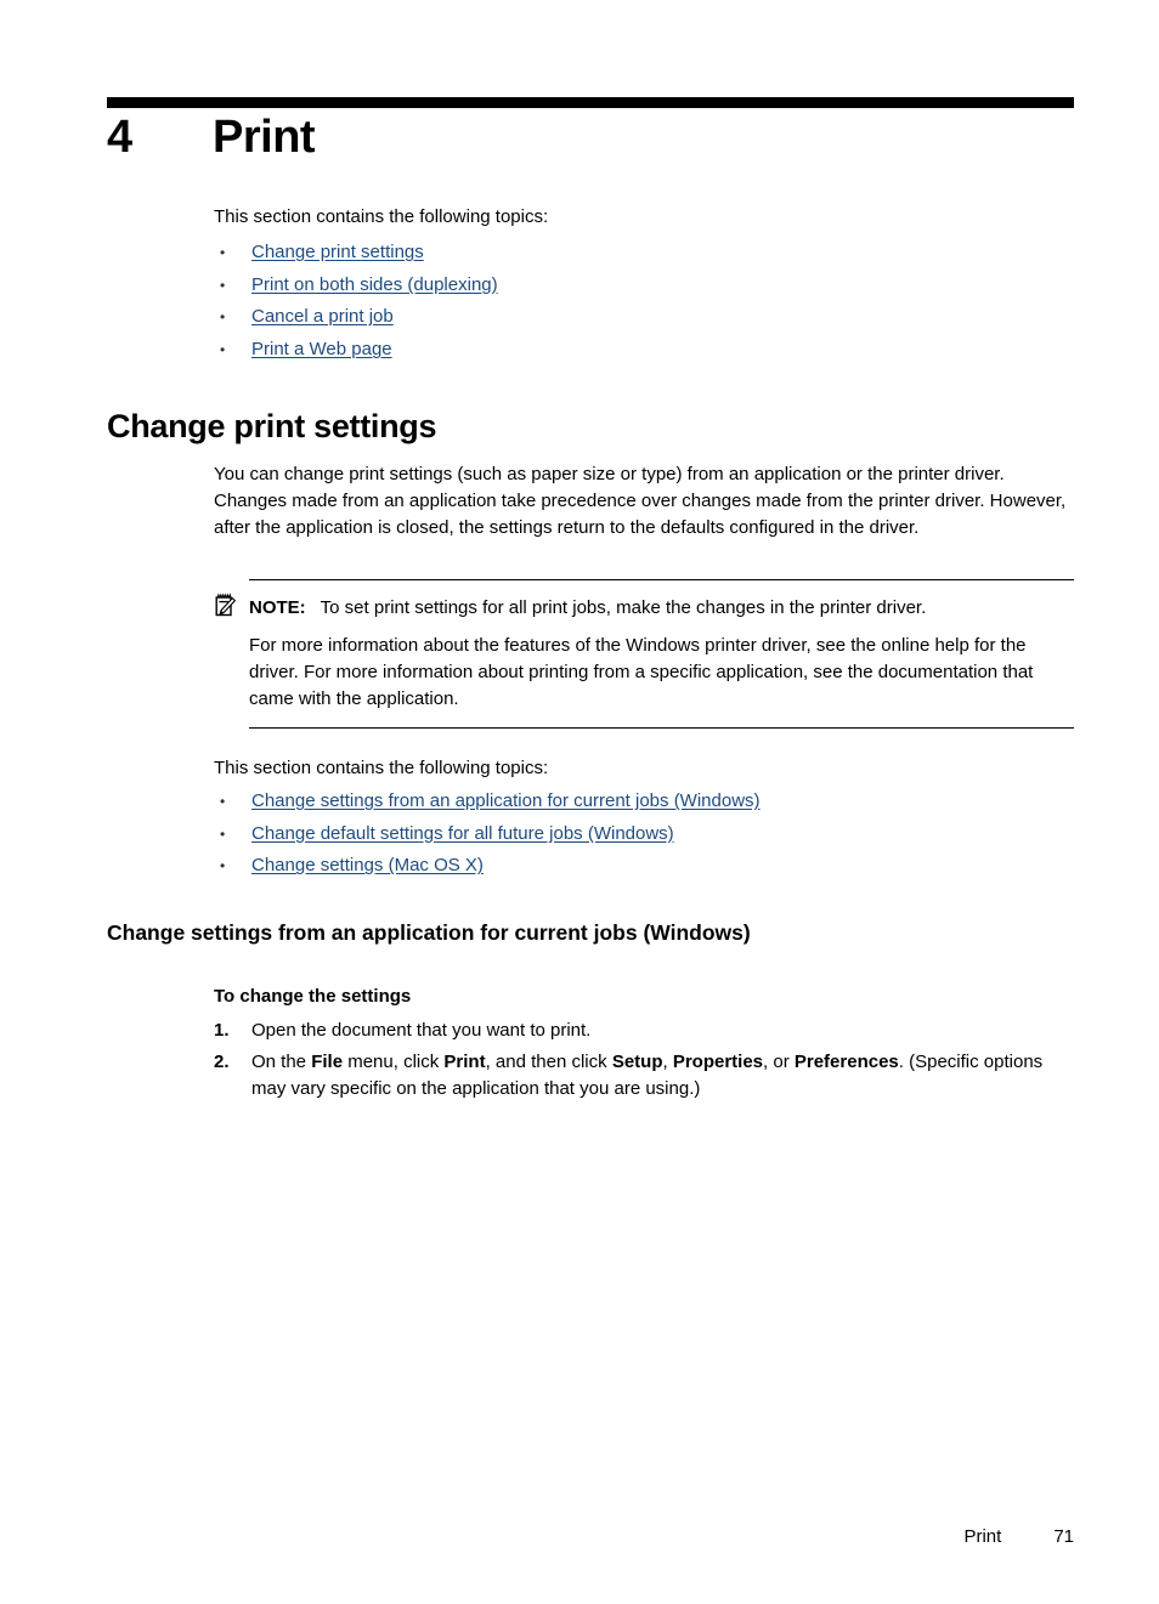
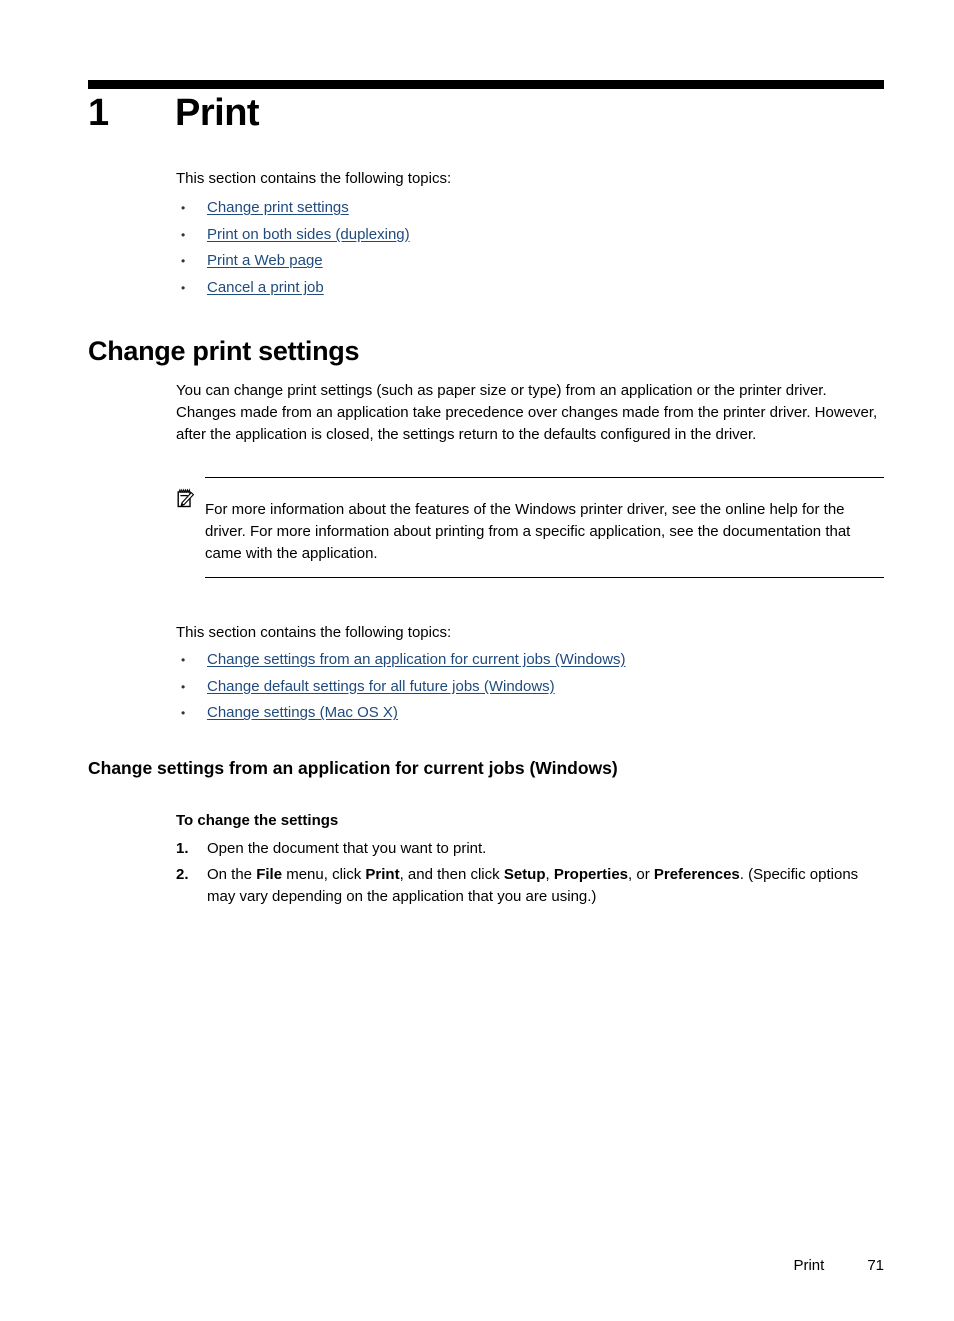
- 4
+ 1
  Print
  This section contains the following topics:
  •
  Change print settings
  •
  Print on both sides (duplexing)
  •
- Cancel a print job
+ Print a Web page
  •
- Print a Web page
+ Cancel a print job
  Change print settings
  You can change print settings (such as paper size or type) from an application or the printer driver. Changes made from an application take precedence over changes made from the printer driver. However, after the application is closed, the settings return to the defaults configured in the driver.
- NOTE: To set print settings for all print jobs, make the changes in the printer driver.
  For more information about the features of the Windows printer driver, see the online help for the driver. For more information about printing from a specific application, see the documentation that came with the application.
  This section contains the following topics:
  •
  Change settings from an application for current jobs (Windows)
  •
  Change default settings for all future jobs (Windows)
  •
  Change settings (Mac OS X)
  Change settings from an application for current jobs (Windows)
  To change the settings
  1.
  Open the document that you want to print.
  2.
- On the File menu, click Print, and then click Setup, Properties, or Preferences. (Specific options may vary specific on the application that you are using.)
+ On the File menu, click Print, and then click Setup, Properties, or Preferences. (Specific options may vary depending on the application that you are using.)
  Print
  71
